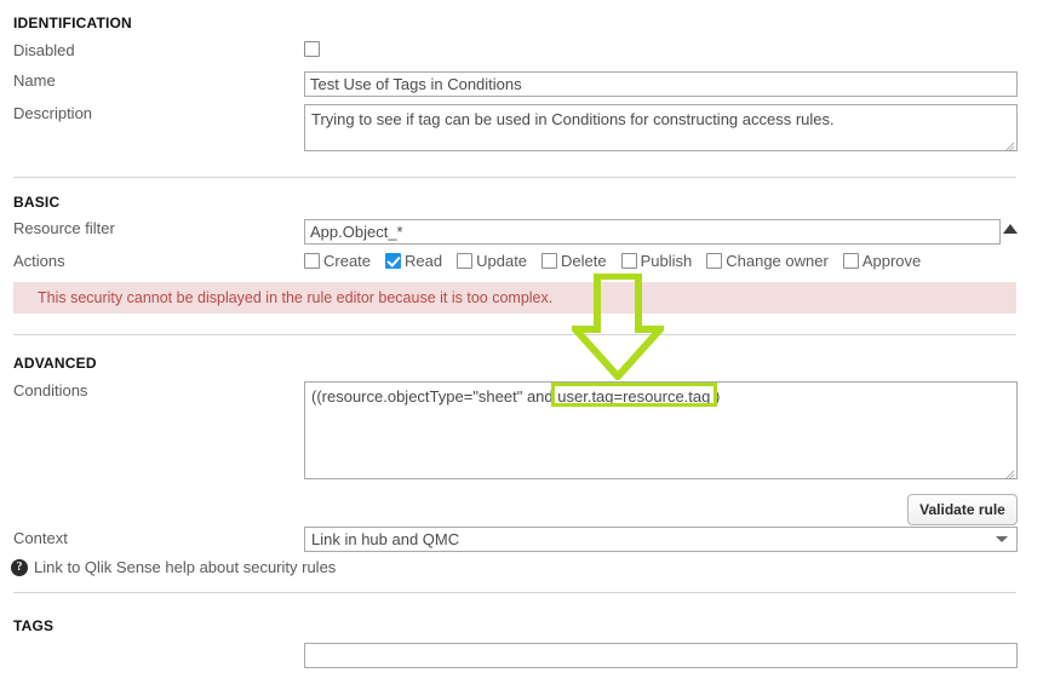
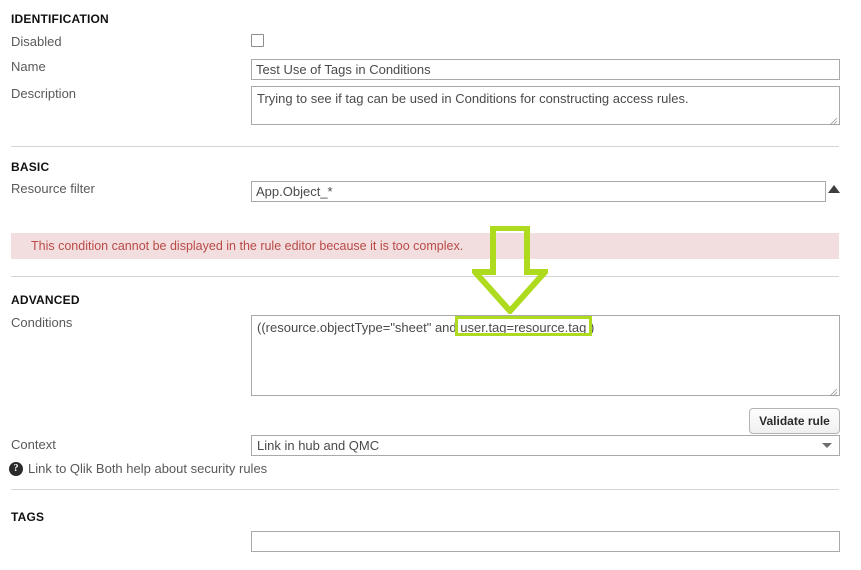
  IDENTIFICATION
  Disabled
  Name
  Test Use of Tags in Conditions
  Description
  Trying to see if tag can be used in Conditions for constructing access rules.
  BASIC
  Resource filter
  App.Object_*
- Actions
- Create
- Read
- Update
- Delete
- Publish
- Change owner
- Approve
- This security cannot be displayed in the rule editor because it is too complex.
+ This condition cannot be displayed in the rule editor because it is too complex.
  ADVANCED
  Conditions
  ((resource.objectType="sheet" and user.tag=resource.tag )
  Validate rule
  Context
  Link in hub and QMC
  ?
- Link to Qlik Sense help about security rules
+ Link to Qlik Both help about security rules
  TAGS
